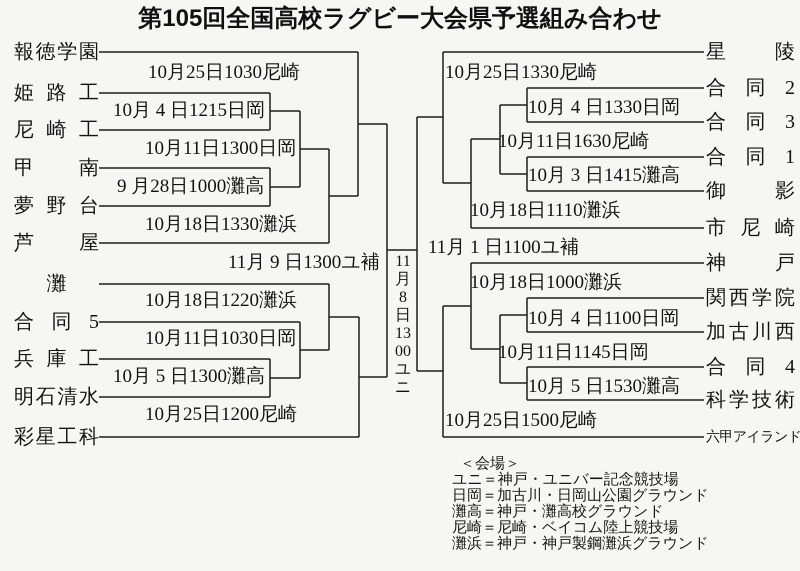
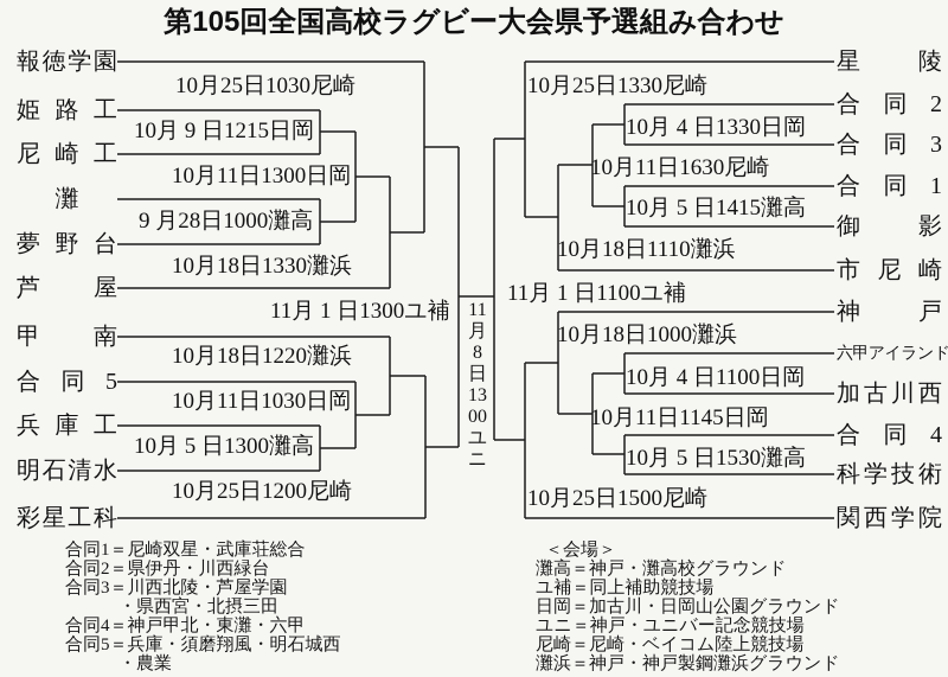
  第105回全国高校ラグビー大会県予選組み合わせ
  報徳学園
  姫路工
  尼崎工
- 甲南
+ 灘
  夢野台
  芦屋
- 灘
+ 甲南
  合同5
  兵庫工
  明石清水
  彩星工科
  星陵
  合同2
  合同3
  合同1
  御影
  市尼崎
  神戸
- 関西学院
+ 六甲アイランド
  加古川西
  合同4
  科学技術
- 六甲アイランド
+ 関西学院
  10月25日1030尼崎
- 10月 4 日1215日岡
+ 10月 9 日1215日岡
  10月11日1300日岡
  9 月28日1000灘高
  10月18日1330灘浜
- 11月 9 日1300ユ補
+ 11月 1 日1300ユ補
  10月18日1220灘浜
  10月11日1030日岡
  10月 5 日1300灘高
  10月25日1200尼崎
  10月25日1330尼崎
  10月 4 日1330日岡
  10月11日1630尼崎
- 10月 3 日1415灘高
+ 10月 5 日1415灘高
  10月18日1110灘浜
  11月 1 日1100ユ補
  10月18日1000灘浜
  10月 4 日1100日岡
  10月11日1145日岡
  10月 5 日1530灘高
  10月25日1500尼崎
  11
  月
  8
  日
  13
  00
  ユ
  ニ
+ 合同1＝尼崎双星・武庫荘総合
+ 合同2＝県伊丹・川西緑台
+ 合同3＝川西北陵・芦屋学園
+ ・県西宮・北摂三田
+ 合同4＝神戸甲北・東灘・六甲
+ 合同5＝兵庫・須磨翔風・明石城西
+ ・農業
  ＜会場＞
- ユニ＝神戸・ユニバー記念競技場
+ 灘高＝神戸・灘高校グラウンド
+ ユ補＝同上補助競技場
  日岡＝加古川・日岡山公園グラウンド
- 灘高＝神戸・灘高校グラウンド
+ ユニ＝神戸・ユニバー記念競技場
  尼崎＝尼崎・ベイコム陸上競技場
  灘浜＝神戸・神戸製鋼灘浜グラウンド
